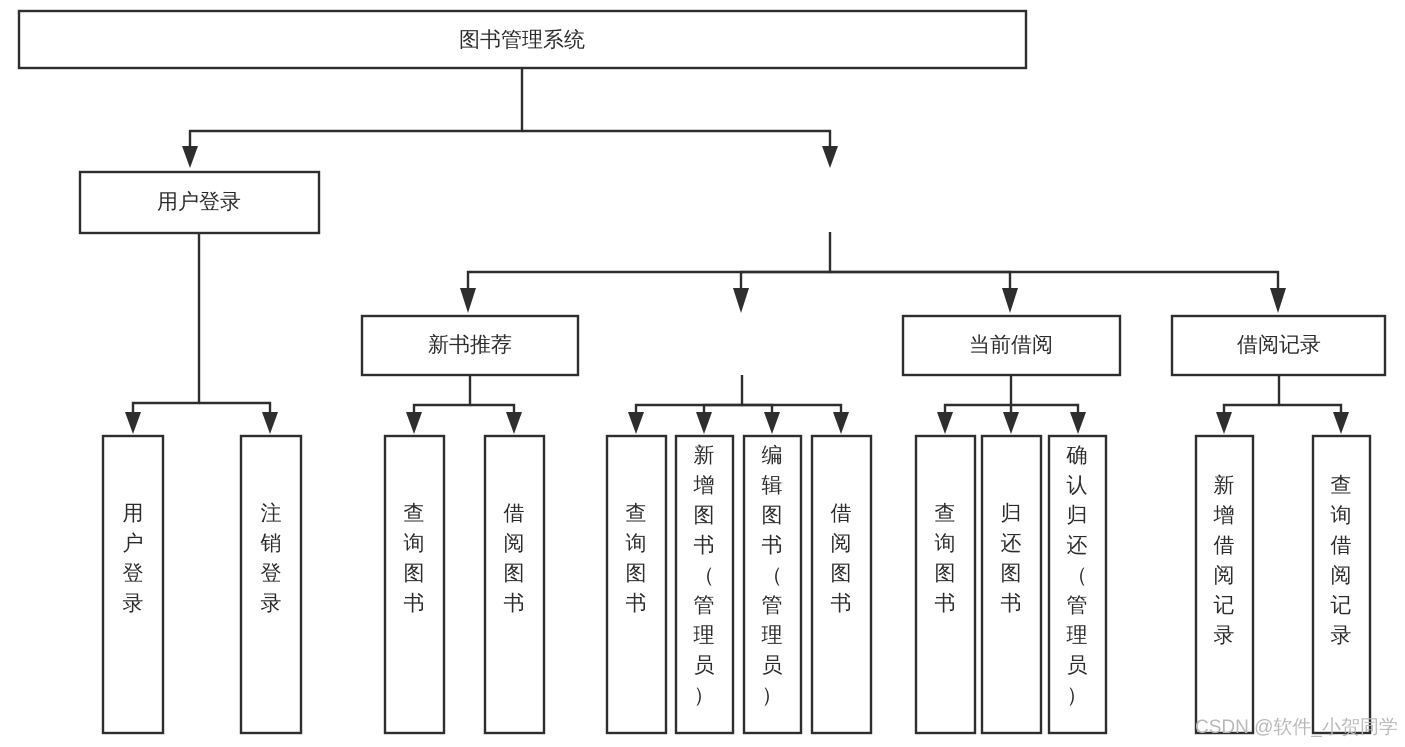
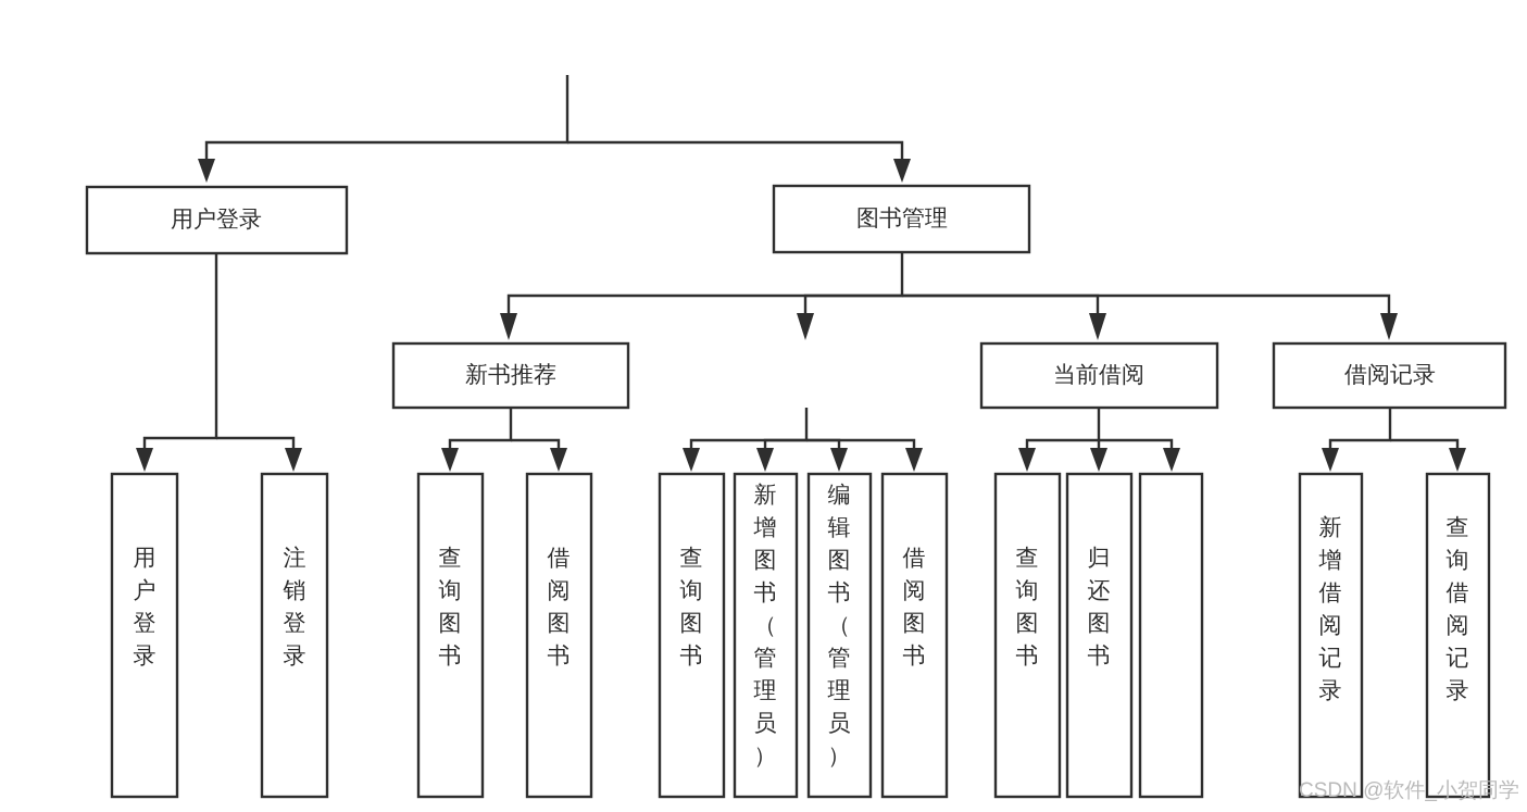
- 图书管理系统
  用户登录
+ 图书管理
  新书推荐
  当前借阅
  借阅记录
  用户登录
  注销登录
  查询图书
  借阅图书
  查询图书
  新增图书（管理员）
  编辑图书（管理员）
  借阅图书
  查询图书
  归还图书
- 确认归还（管理员）
  新增借阅记录
  查询借阅记录
  CSDN @软件_小贺同学
